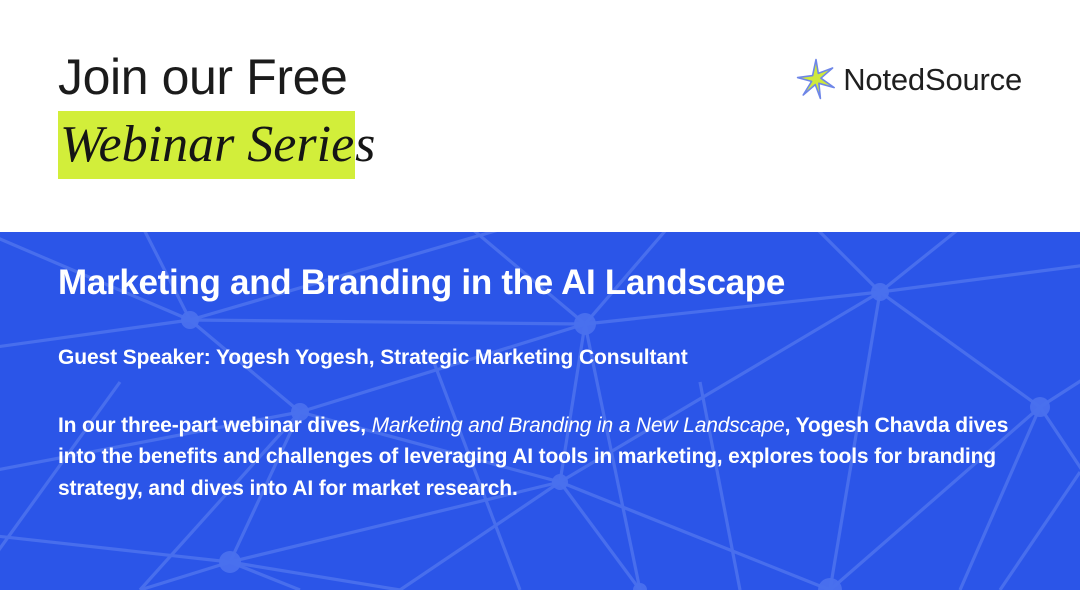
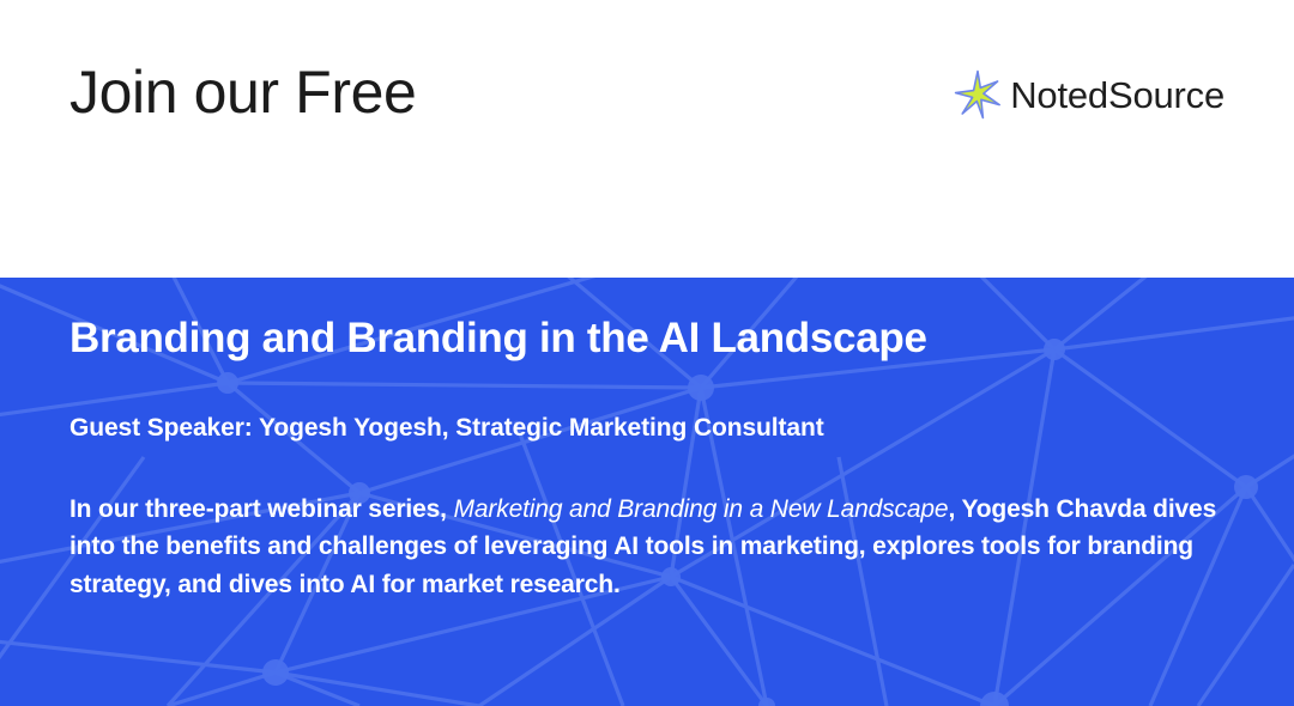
  Join our Free
- Webinar Series
  NotedSource
- Marketing and Branding in the AI Landscape
+ Branding and Branding in the AI Landscape
  Guest Speaker: Yogesh Yogesh, Strategic Marketing Consultant
- In our three-part webinar dives, Marketing and Branding in a New Landscape, Yogesh Chavda dives into the benefits and challenges of leveraging AI tools in marketing, explores tools for branding strategy, and dives into AI for market research.
+ In our three-part webinar series, Marketing and Branding in a New Landscape, Yogesh Chavda dives into the benefits and challenges of leveraging AI tools in marketing, explores tools for branding strategy, and dives into AI for market research.
